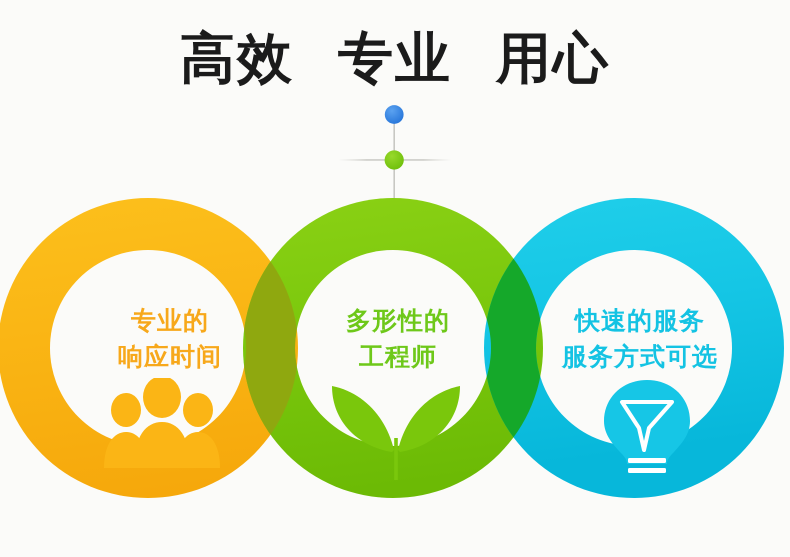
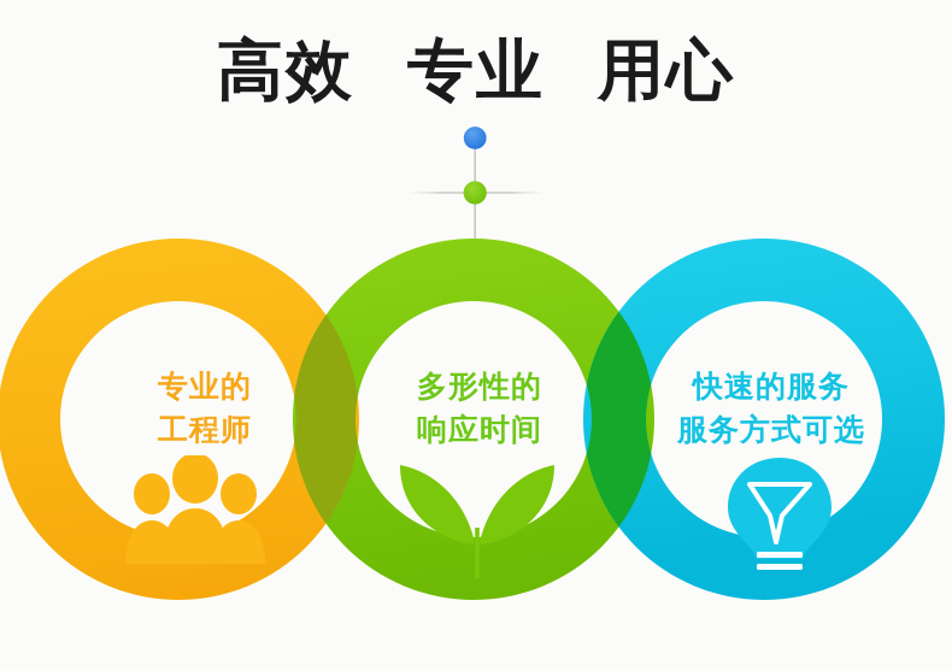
  高效 专业 用心
  专业的
- 响应时间
+ 工程师
  多形性的
- 工程师
+ 响应时间
  快速的服务
  服务方式可选
